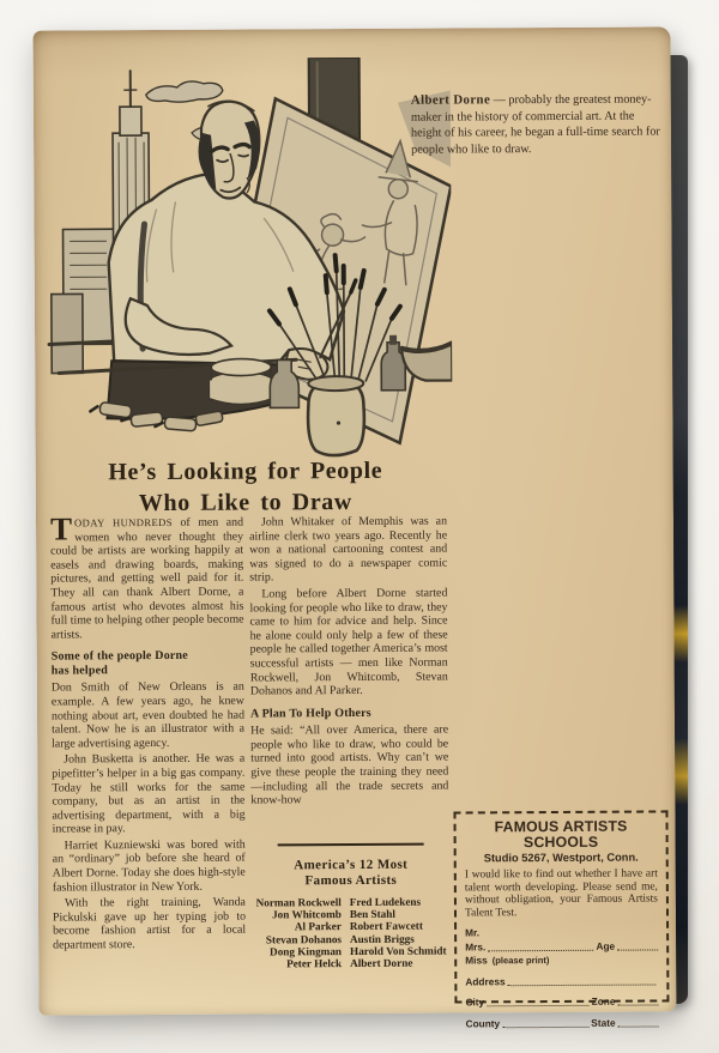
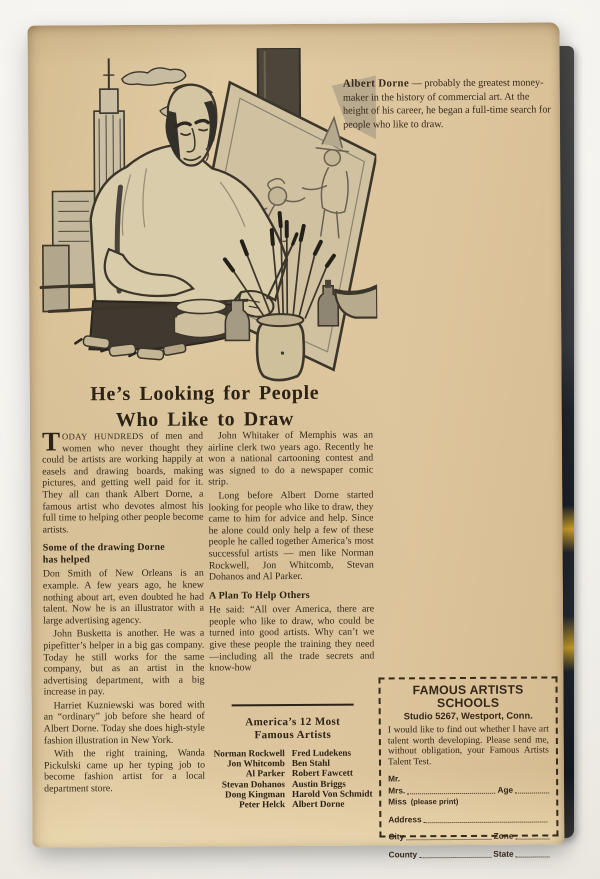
  Albert Dorne — probably the greatest money-maker in the history of commercial art. At the height of his career, he began a full-time search for people who like to draw.
  He’s Looking for People
  Who Like to Draw
  T
  ODAY HUNDREDS of men and women who never thought they could be artists are working happily at easels and drawing boards, making pictures, and getting well paid for it. They all can thank Albert Dorne, a famous artist who devotes almost his full time to helping other people become artists.
- Some of the people Dorne has helped
+ Some of the drawing Dorne has helped
  Don Smith of New Orleans is an example. A few years ago, he knew nothing about art, even doubted he had talent. Now he is an illustrator with a large advertising agency.
  John Busketta is another. He was a pipefitter’s helper in a big gas company. Today he still works for the same company, but as an artist in the advertising department, with a big increase in pay.
- Harriet Kuzniewski was bored with an “ordinary” job before she heard of Albert Dorne. Today she does high-style fashion illustrator in New York.
+ Harriet Kuzniewski was bored with an “ordinary” job before she heard of Albert Dorne. Today she does high-style fashion illustration in New York.
- With the right training, Wanda Pickulski gave up her typing job to become fashion artist for a local department store.
+ With the right training, Wanda Pickulski came up her typing job to become fashion artist for a local department store.
  John Whitaker of Memphis was an airline clerk two years ago. Recently he won a national cartooning contest and was signed to do a newspaper comic strip.
  Long before Albert Dorne started looking for people who like to draw, they came to him for advice and help. Since he alone could only help a few of these people he called together America’s most successful artists — men like Norman Rockwell, Jon Whitcomb, Stevan Dohanos and Al Parker.
  A Plan To Help Others
  He said: “All over America, there are people who like to draw, who could be turned into good artists. Why can’t we give these people the training they need—including all the trade secrets and know-how
  America’s 12 Most
  Famous Artists
  Norman Rockwell	Fred Ludekens
  Jon Whitcomb	Ben Stahl
  Al Parker	Robert Fawcett
  Stevan Dohanos	Austin Briggs
  Dong Kingman	Harold Von Schmidt
  Peter Helck	Albert Dorne
  FAMOUS ARTISTS SCHOOLS
  Studio 5267, Westport, Conn.
  I would like to find out whether I have art talent worth developing. Please send me, without obligation, your Famous Artists Talent Test.
  Mr.
  Mrs.
  Age
  Miss
  (please print)
  Address
  City
  Zone
  County
  State
